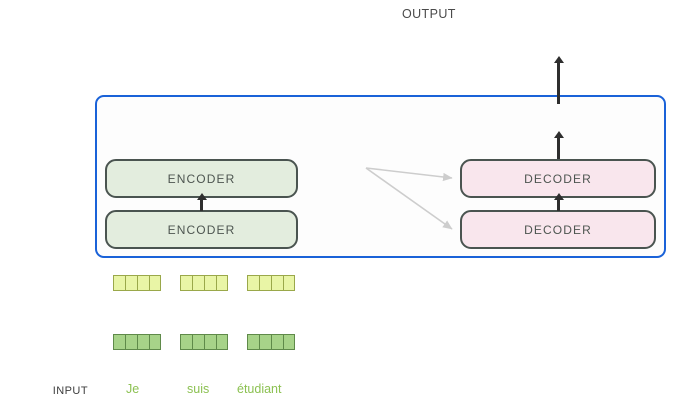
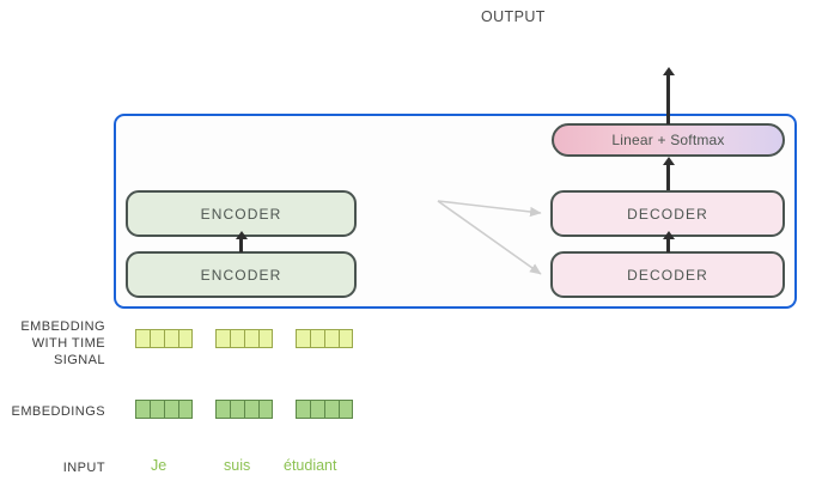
  OUTPUT
  ENCODER
  ENCODER
  DECODER
  DECODER
+ Linear + Softmax
+ EMBEDDING
+ WITH TIME
+ SIGNAL
+ EMBEDDINGS
  INPUT
  Je
  suis
  étudiant
